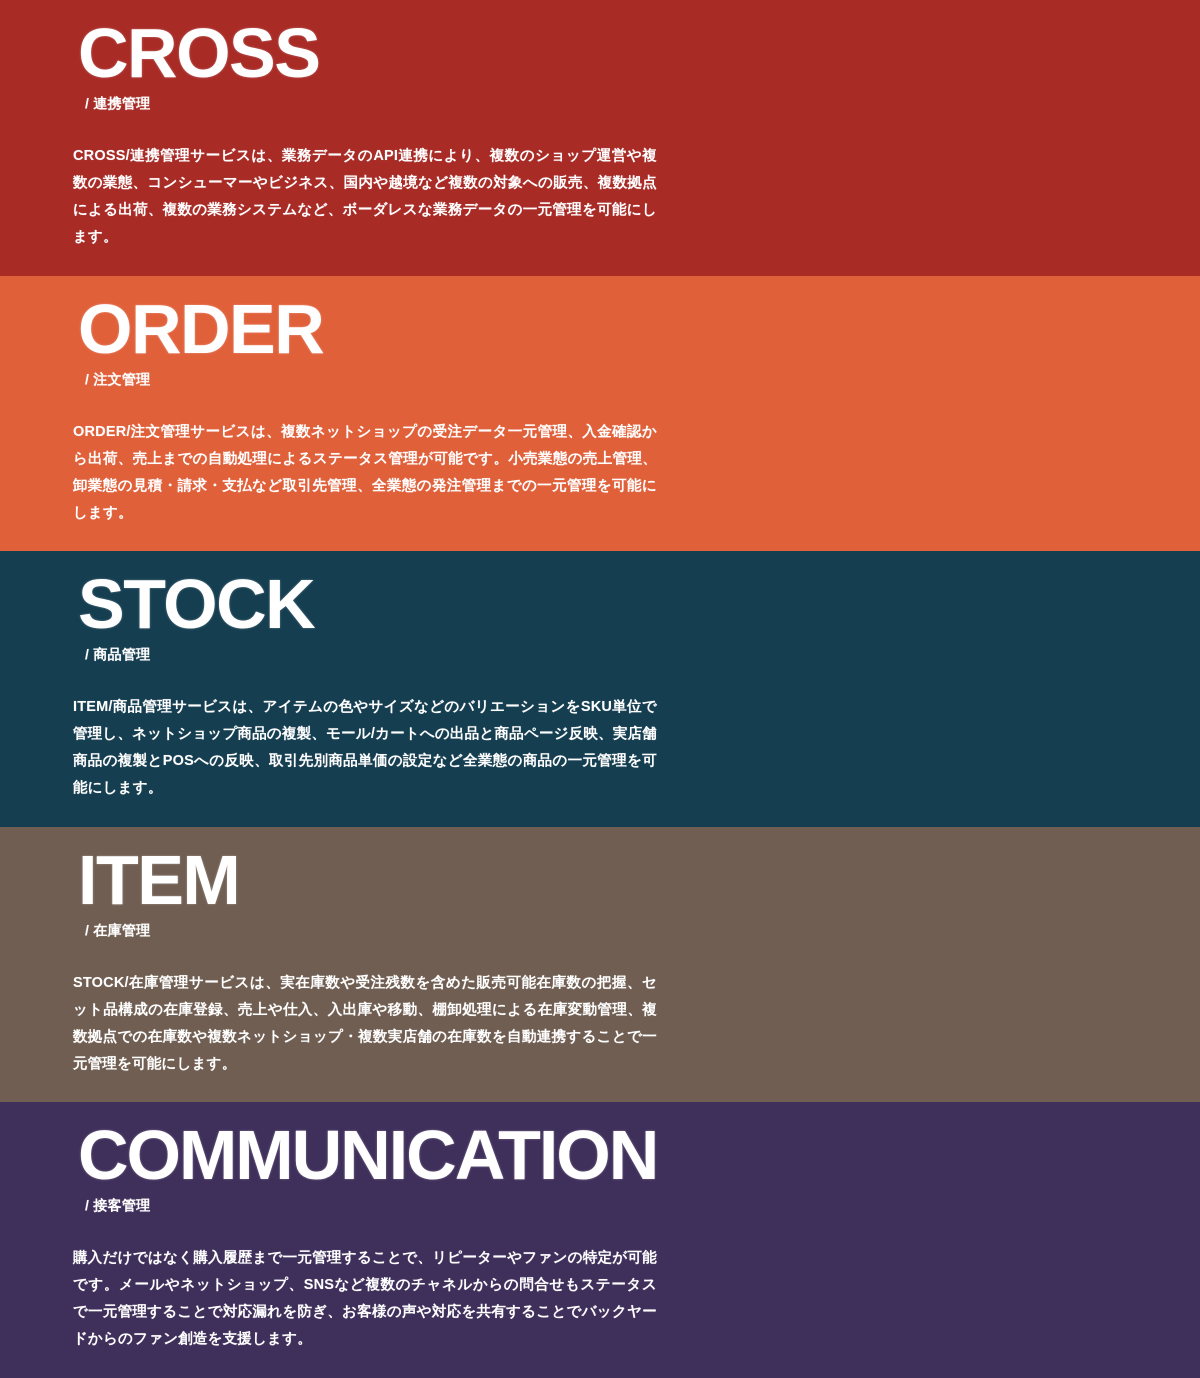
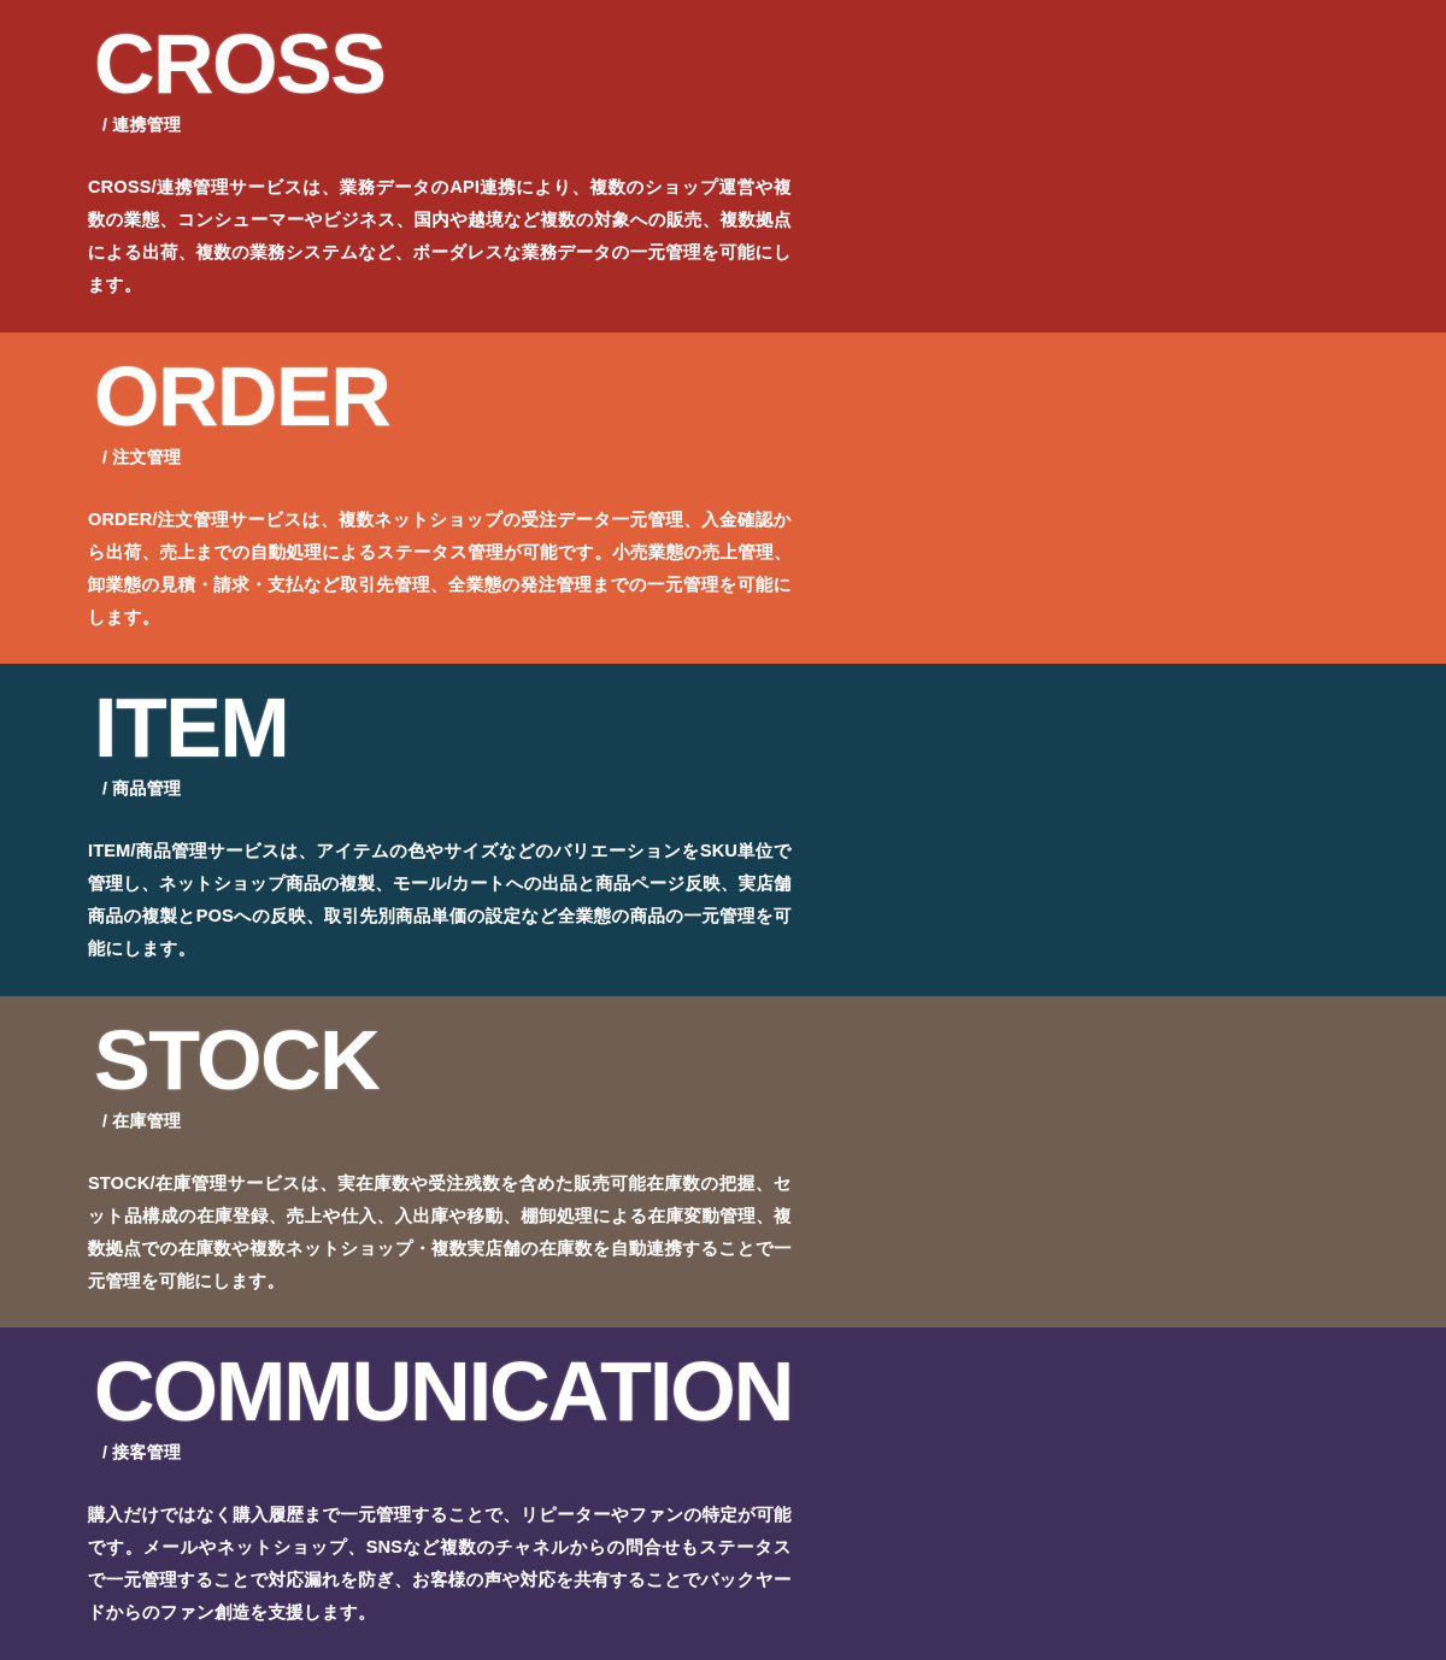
  CROSS
  / 連携管理
  CROSS/連携管理サービスは、業務データのAPI連携により、複数のショップ運営や複数の業態、コンシューマーやビジネス、国内や越境など複数の対象への販売、複数拠点による出荷、複数の業務システムなど、ボーダレスな業務データの一元管理を可能にします。
  ORDER
  / 注文管理
  ORDER/注文管理サービスは、複数ネットショップの受注データ一元管理、入金確認から出荷、売上までの自動処理によるステータス管理が可能です。小売業態の売上管理、卸業態の見積・請求・支払など取引先管理、全業態の発注管理までの一元管理を可能にします。
- STOCK
+ ITEM
  / 商品管理
  ITEM/商品管理サービスは、アイテムの色やサイズなどのバリエーションをSKU単位で管理し、ネットショップ商品の複製、モール/カートへの出品と商品ページ反映、実店舗商品の複製とPOSへの反映、取引先別商品単価の設定など全業態の商品の一元管理を可能にします。
- ITEM
+ STOCK
  / 在庫管理
  STOCK/在庫管理サービスは、実在庫数や受注残数を含めた販売可能在庫数の把握、セット品構成の在庫登録、売上や仕入、入出庫や移動、棚卸処理による在庫変動管理、複数拠点での在庫数や複数ネットショップ・複数実店舗の在庫数を自動連携することで一元管理を可能にします。
  COMMUNICATION
  / 接客管理
  購入だけではなく購入履歴まで一元管理することで、リピーターやファンの特定が可能です。メールやネットショップ、SNSなど複数のチャネルからの問合せもステータスで一元管理することで対応漏れを防ぎ、お客様の声や対応を共有することでバックヤードからのファン創造を支援します。
